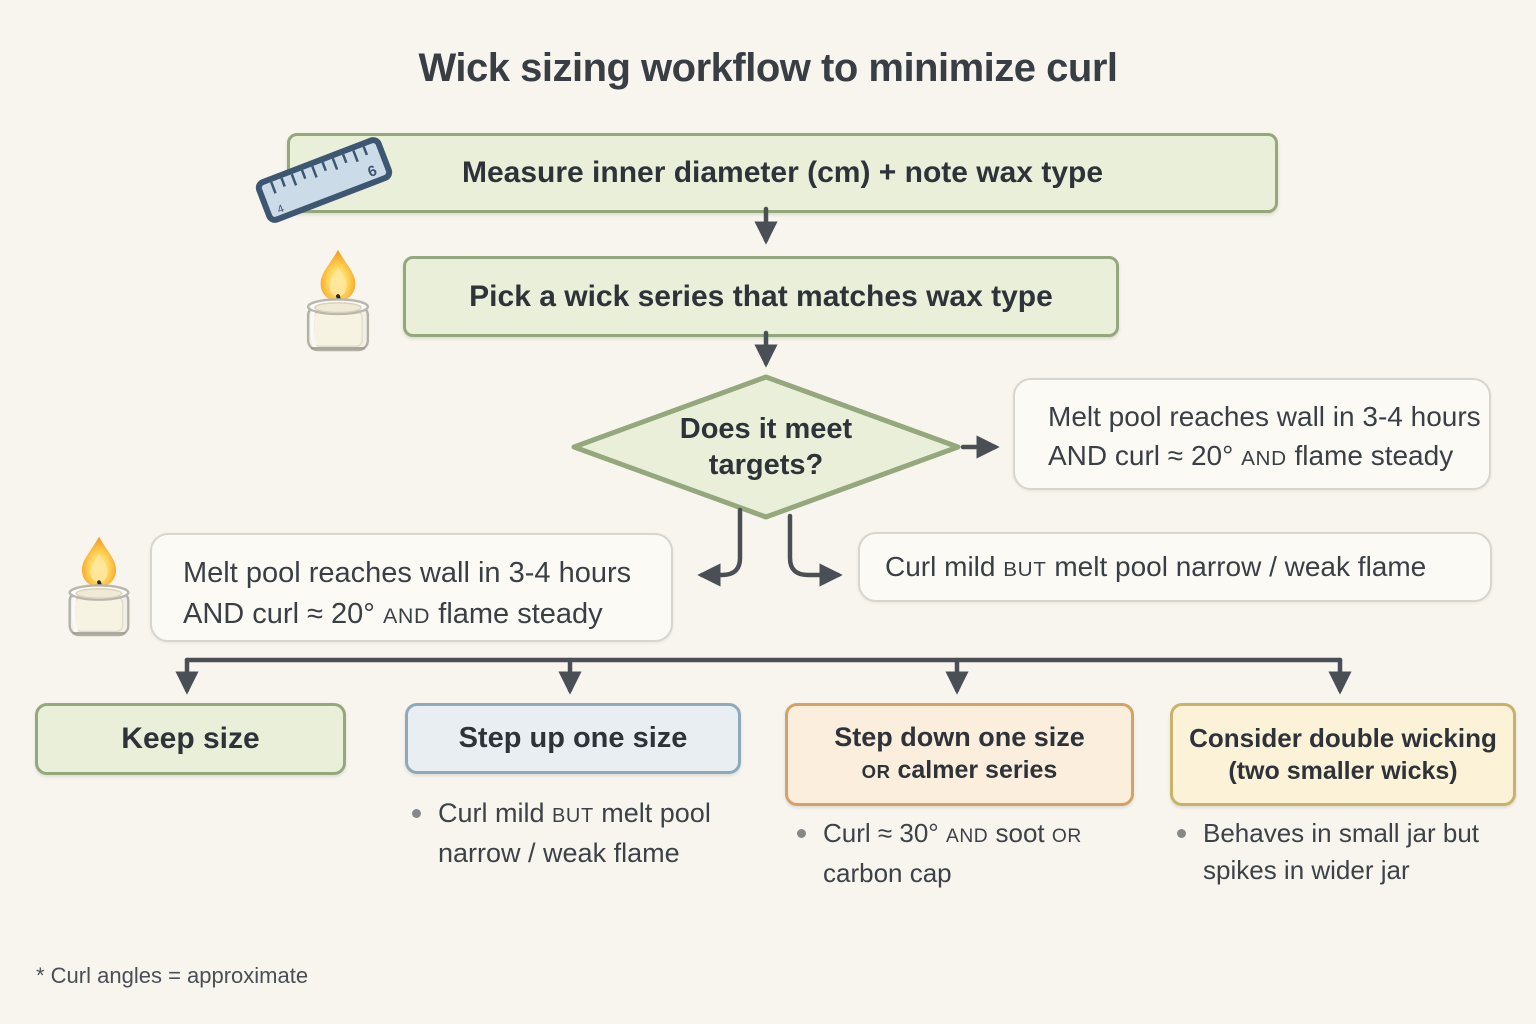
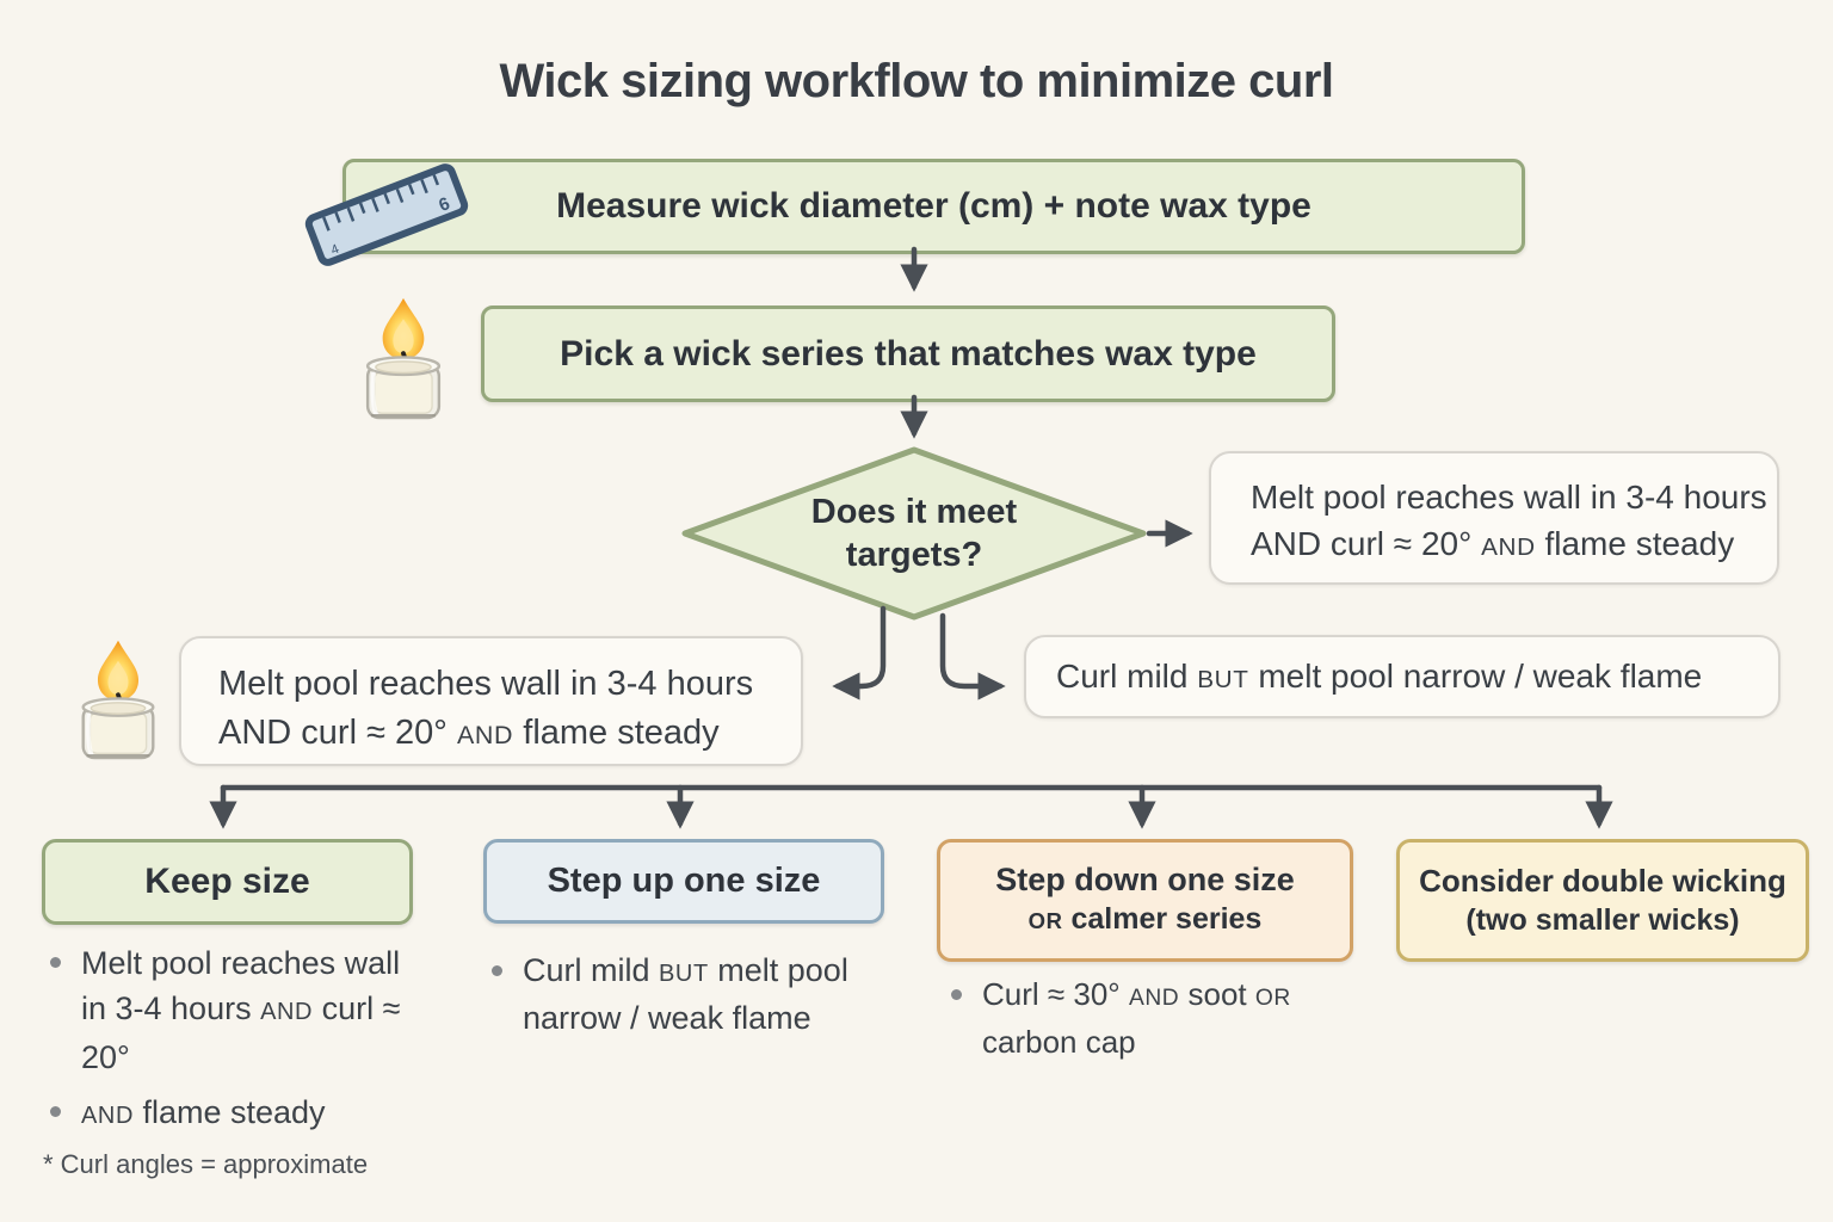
  Wick sizing workflow to minimize curl
- Measure inner diameter (cm) + note wax type
+ Measure wick diameter (cm) + note wax type
  Pick a wick series that matches wax type
  Does it meet targets?
  Melt pool reaches wall in 3-4 hours
  AND curl ≈ 20° AND flame steady
  Melt pool reaches wall in 3-4 hours
  AND curl ≈ 20° AND flame steady
  Curl mild BUT melt pool narrow / weak flame
  Keep size
  Step up one size
  Step down one size
  OR calmer series
  Consider double wicking
  (two smaller wicks)
+ Melt pool reaches wall in 3-4 hours AND curl ≈ 20°
+ AND flame steady
  Curl mild BUT melt pool narrow / weak flame
  Curl ≈ 30° AND soot OR carbon cap
- Behaves in small jar but spikes in wider jar
  * Curl angles = approximate
